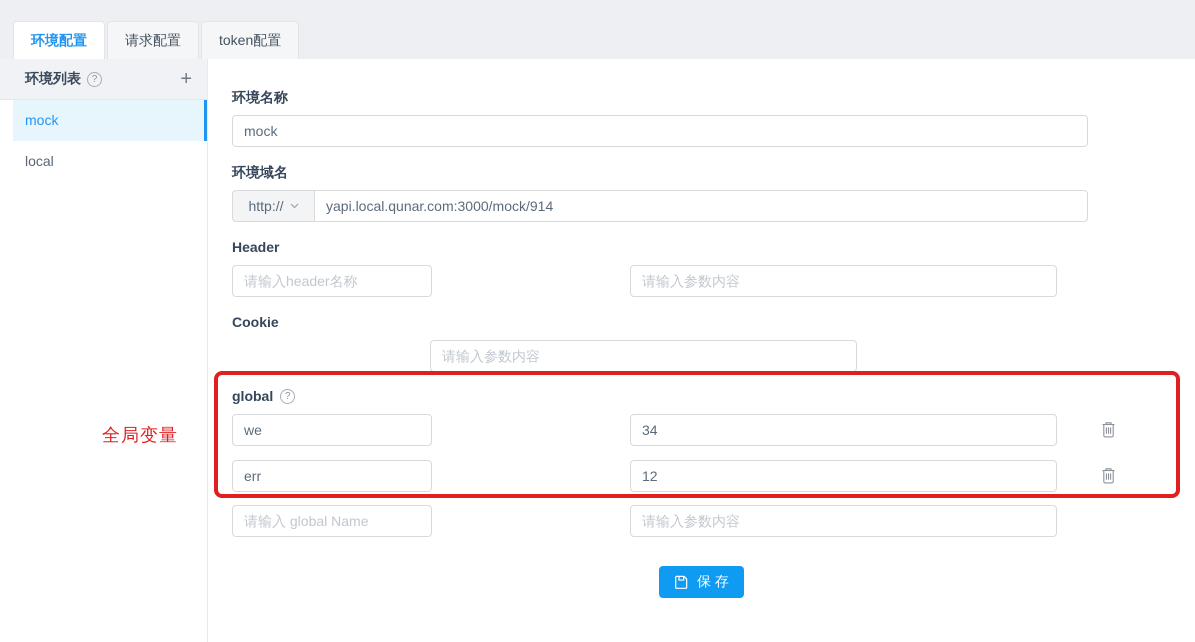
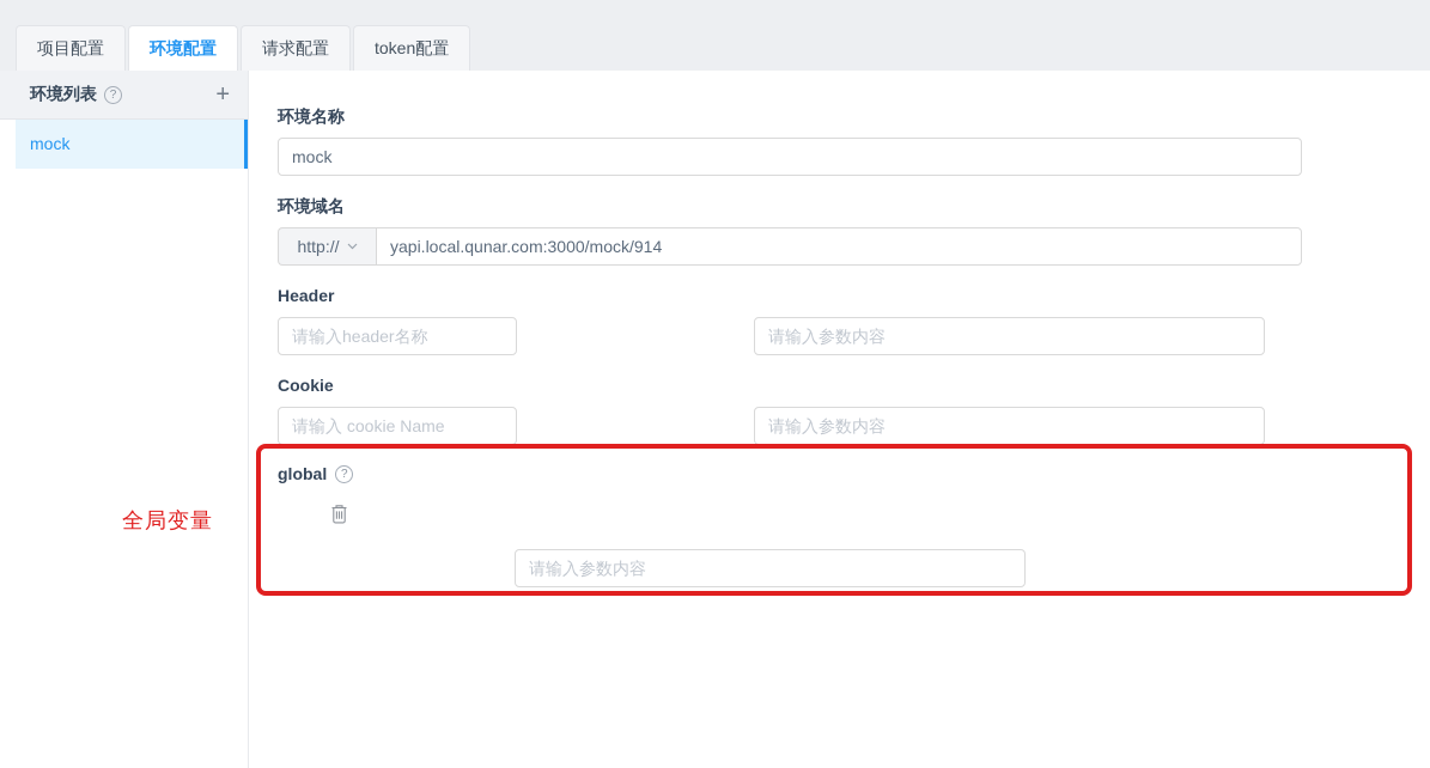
+ 项目配置
  环境配置
  请求配置
  token配置
  环境列表
  ?
  +
  mock
- local
  环境名称
  mock
  环境域名
  http://
  yapi.local.qunar.com:3000/mock/914
  Header
  请输入header名称
  请输入参数内容
  Cookie
+ 请输入 cookie Name
  请输入参数内容
  global
  ?
- we
- 34
- err
- 12
- 请输入 global Name
  请输入参数内容
- 保 存
  全局变量
